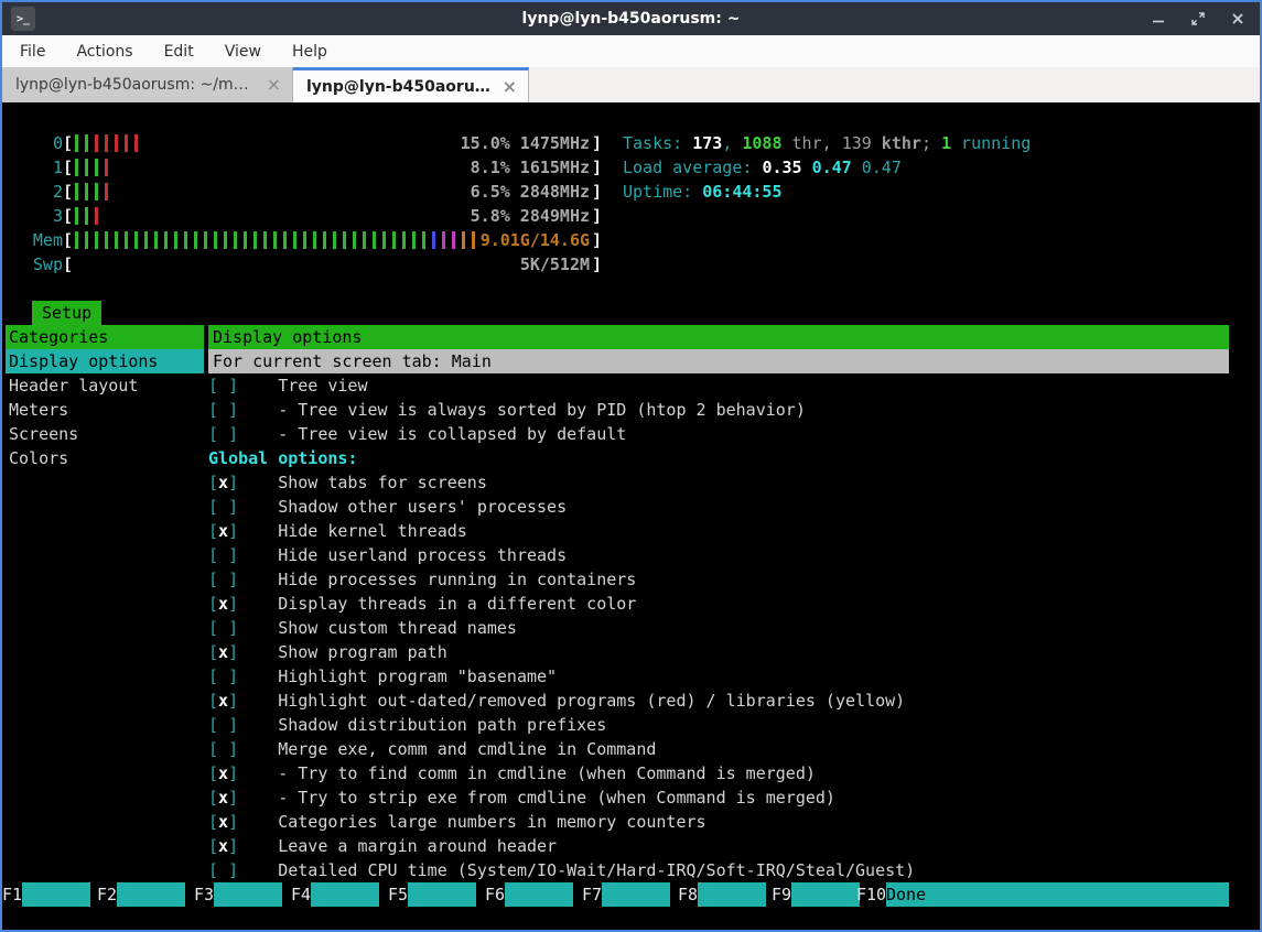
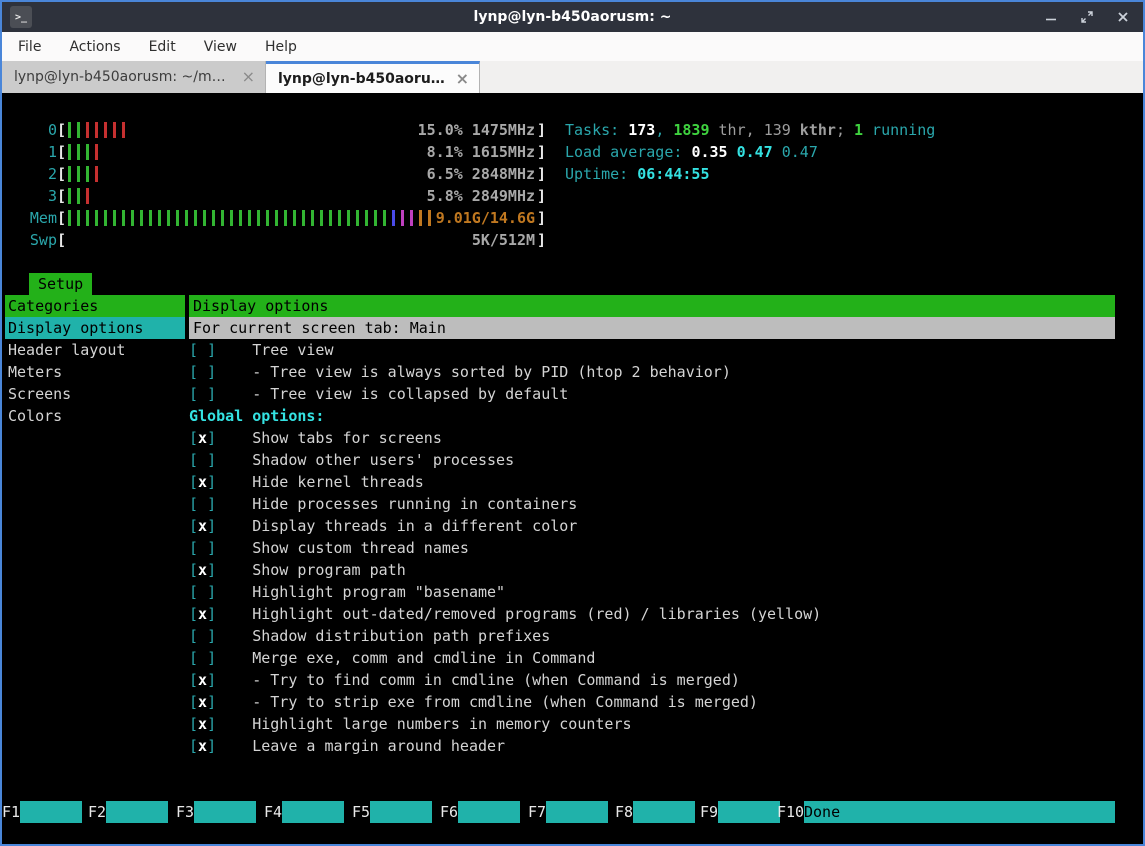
  >_
  lynp@lyn-b450aorusm: ~
  File
  Actions
  Edit
  View
  Help
  lynp@lyn-b450aorusm: ~/manu
  ×
  lynp@lyn-b450aorusm
  ×
  0[
  15.0% 1475MHz
  ]
  1[
  8.1% 1615MHz
  ]
  2[
  6.5% 2848MHz
  ]
  3[
  5.8% 2849MHz
  ]
  Mem[
  9.01G/14.6G
  ]
  Swp[
  5K/512M
  ]
- Tasks: 173, 1088 thr, 139 kthr; 1 running
+ Tasks: 173, 1839 thr, 139 kthr; 1 running
  Load average: 0.35 0.47 0.47
  Uptime: 06:44:55
  Setup
  Categories
  Display options
  Header layout
  Meters
  Screens
  Colors
  Display options
  For current screen tab: Main
  [ ] Tree view
  [ ] - Tree view is always sorted by PID (htop 2 behavior)
  [ ] - Tree view is collapsed by default
  Global options:
  [x] Show tabs for screens
  [ ] Shadow other users' processes
  [x] Hide kernel threads
- [ ] Hide userland process threads
  [ ] Hide processes running in containers
  [x] Display threads in a different color
  [ ] Show custom thread names
  [x] Show program path
  [ ] Highlight program "basename"
  [x] Highlight out-dated/removed programs (red) / libraries (yellow)
  [ ] Shadow distribution path prefixes
  [ ] Merge exe, comm and cmdline in Command
  [x] - Try to find comm in cmdline (when Command is merged)
  [x] - Try to strip exe from cmdline (when Command is merged)
- [x] Categories large numbers in memory counters
+ [x] Highlight large numbers in memory counters
  [x] Leave a margin around header
- [ ] Detailed CPU time (System/IO-Wait/Hard-IRQ/Soft-IRQ/Steal/Guest)
  F1
  F2
  F3
  F4
  F5
  F6
  F7
  F8
  F9
  F10
  Done
